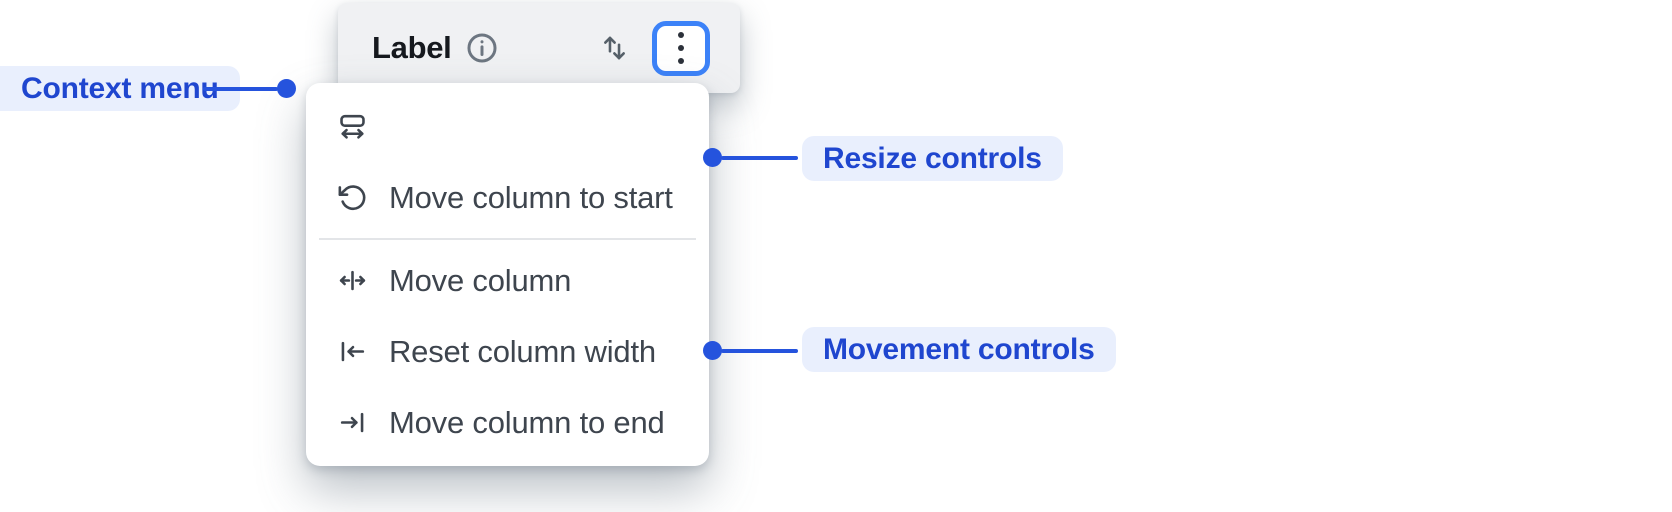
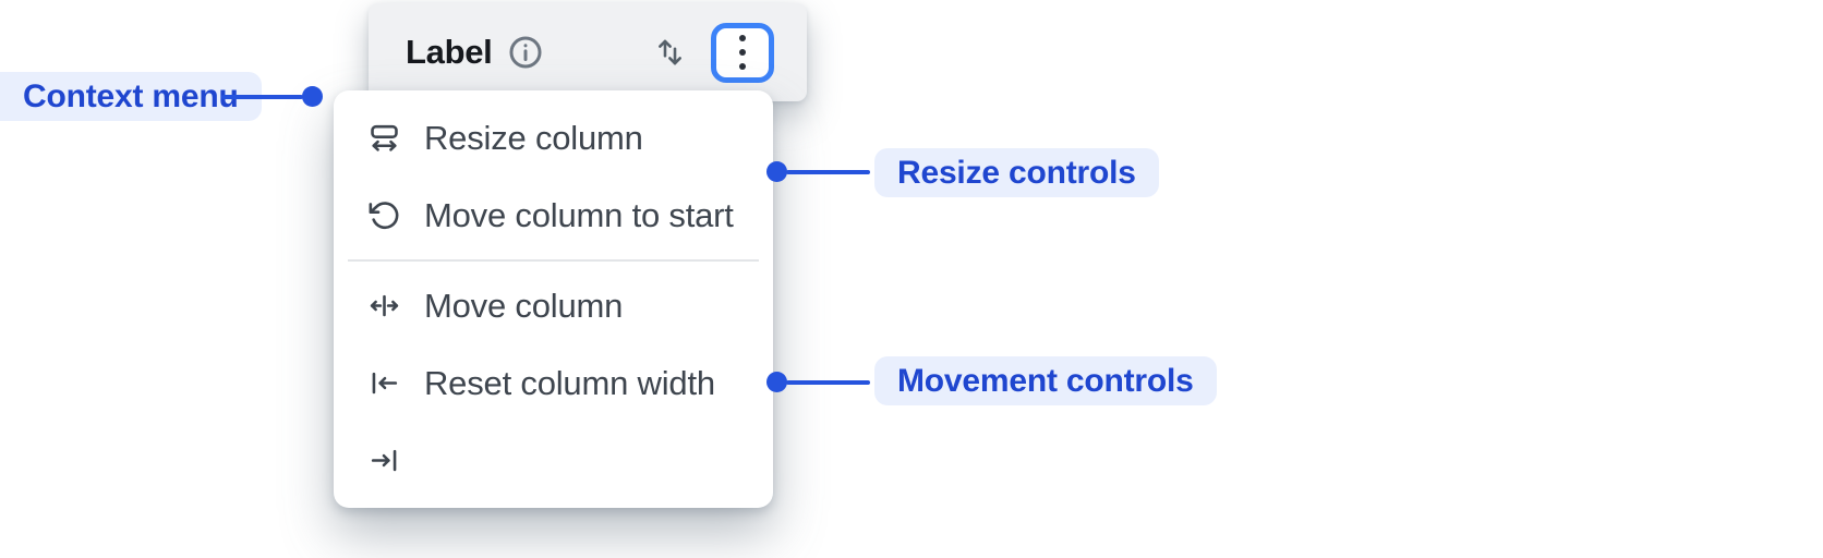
  Label
+ Resize column
  Move column to start
  Move column
  Reset column width
- Move column to end
  Context men
  Resize controls
  Movement controls
